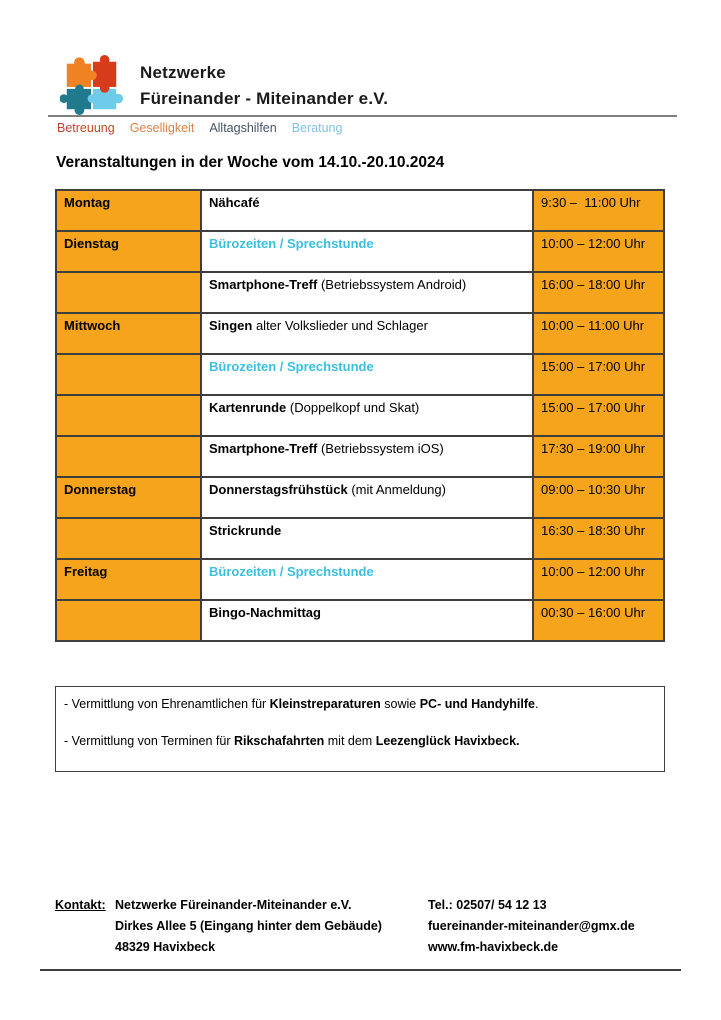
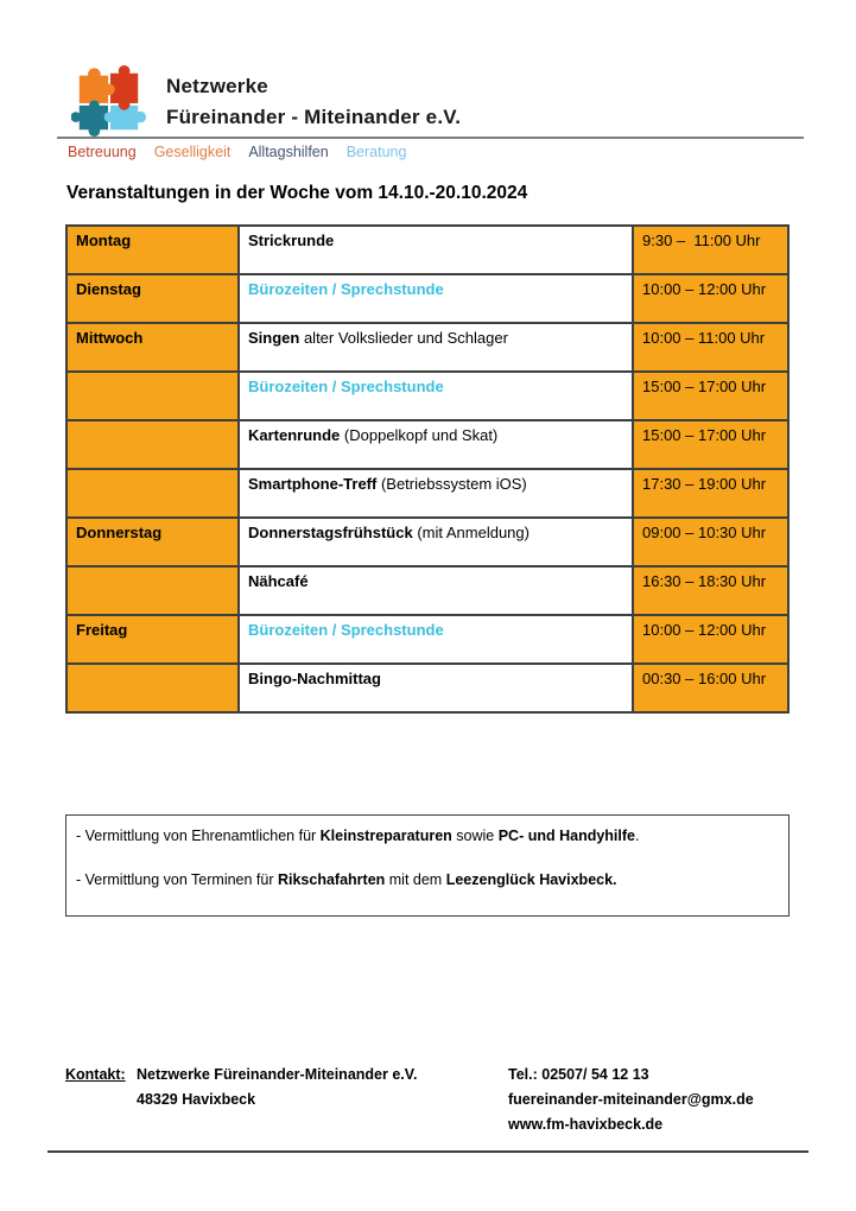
  Netzwerke
  Füreinander - Miteinander e.V.
  Betreuung
  Geselligkeit
  Alltagshilfen
  Beratung
  Veranstaltungen in der Woche vom 14.10.-20.10.2024
- Montag	Nähcafé	9:30 – 11:00 Uhr
+ Montag	Strickrunde	9:30 – 11:00 Uhr
  Dienstag	Bürozeiten / Sprechstunde	10:00 – 12:00 Uhr
- 	Smartphone-Treff (Betriebssystem Android)	16:00 – 18:00 Uhr
  Mittwoch	Singen alter Volkslieder und Schlager	10:00 – 11:00 Uhr
  	Bürozeiten / Sprechstunde	15:00 – 17:00 Uhr
  	Kartenrunde (Doppelkopf und Skat)	15:00 – 17:00 Uhr
  	Smartphone-Treff (Betriebssystem iOS)	17:30 – 19:00 Uhr
  Donnerstag	Donnerstagsfrühstück (mit Anmeldung)	09:00 – 10:30 Uhr
- 	Strickrunde	16:30 – 18:30 Uhr
+ 	Nähcafé	16:30 – 18:30 Uhr
  Freitag	Bürozeiten / Sprechstunde	10:00 – 12:00 Uhr
  	Bingo-Nachmittag	00:30 – 16:00 Uhr
  - Vermittlung von Ehrenamtlichen für Kleinstreparaturen sowie PC- und Handyhilfe.
  - Vermittlung von Terminen für Rikschafahrten mit dem Leezenglück Havixbeck.
  Kontakt:
  Netzwerke Füreinander-Miteinander e.V.
- Dirkes Allee 5 (Eingang hinter dem Gebäude)
  48329 Havixbeck
  Tel.: 02507/ 54 12 13
  fuereinander-miteinander@gmx.de
  www.fm-havixbeck.de
